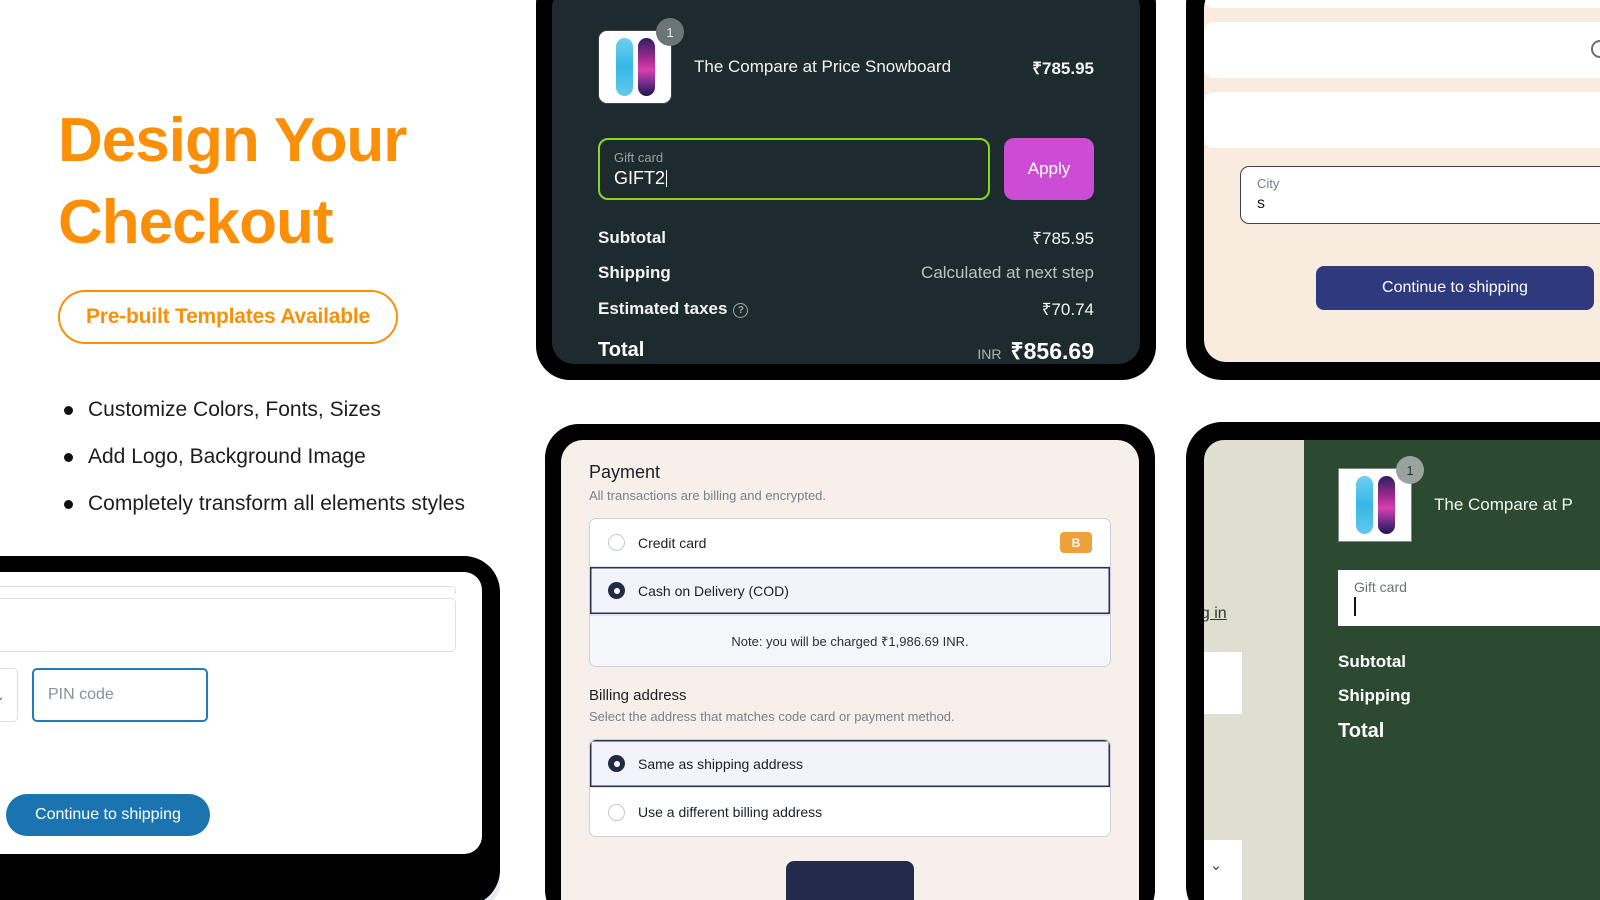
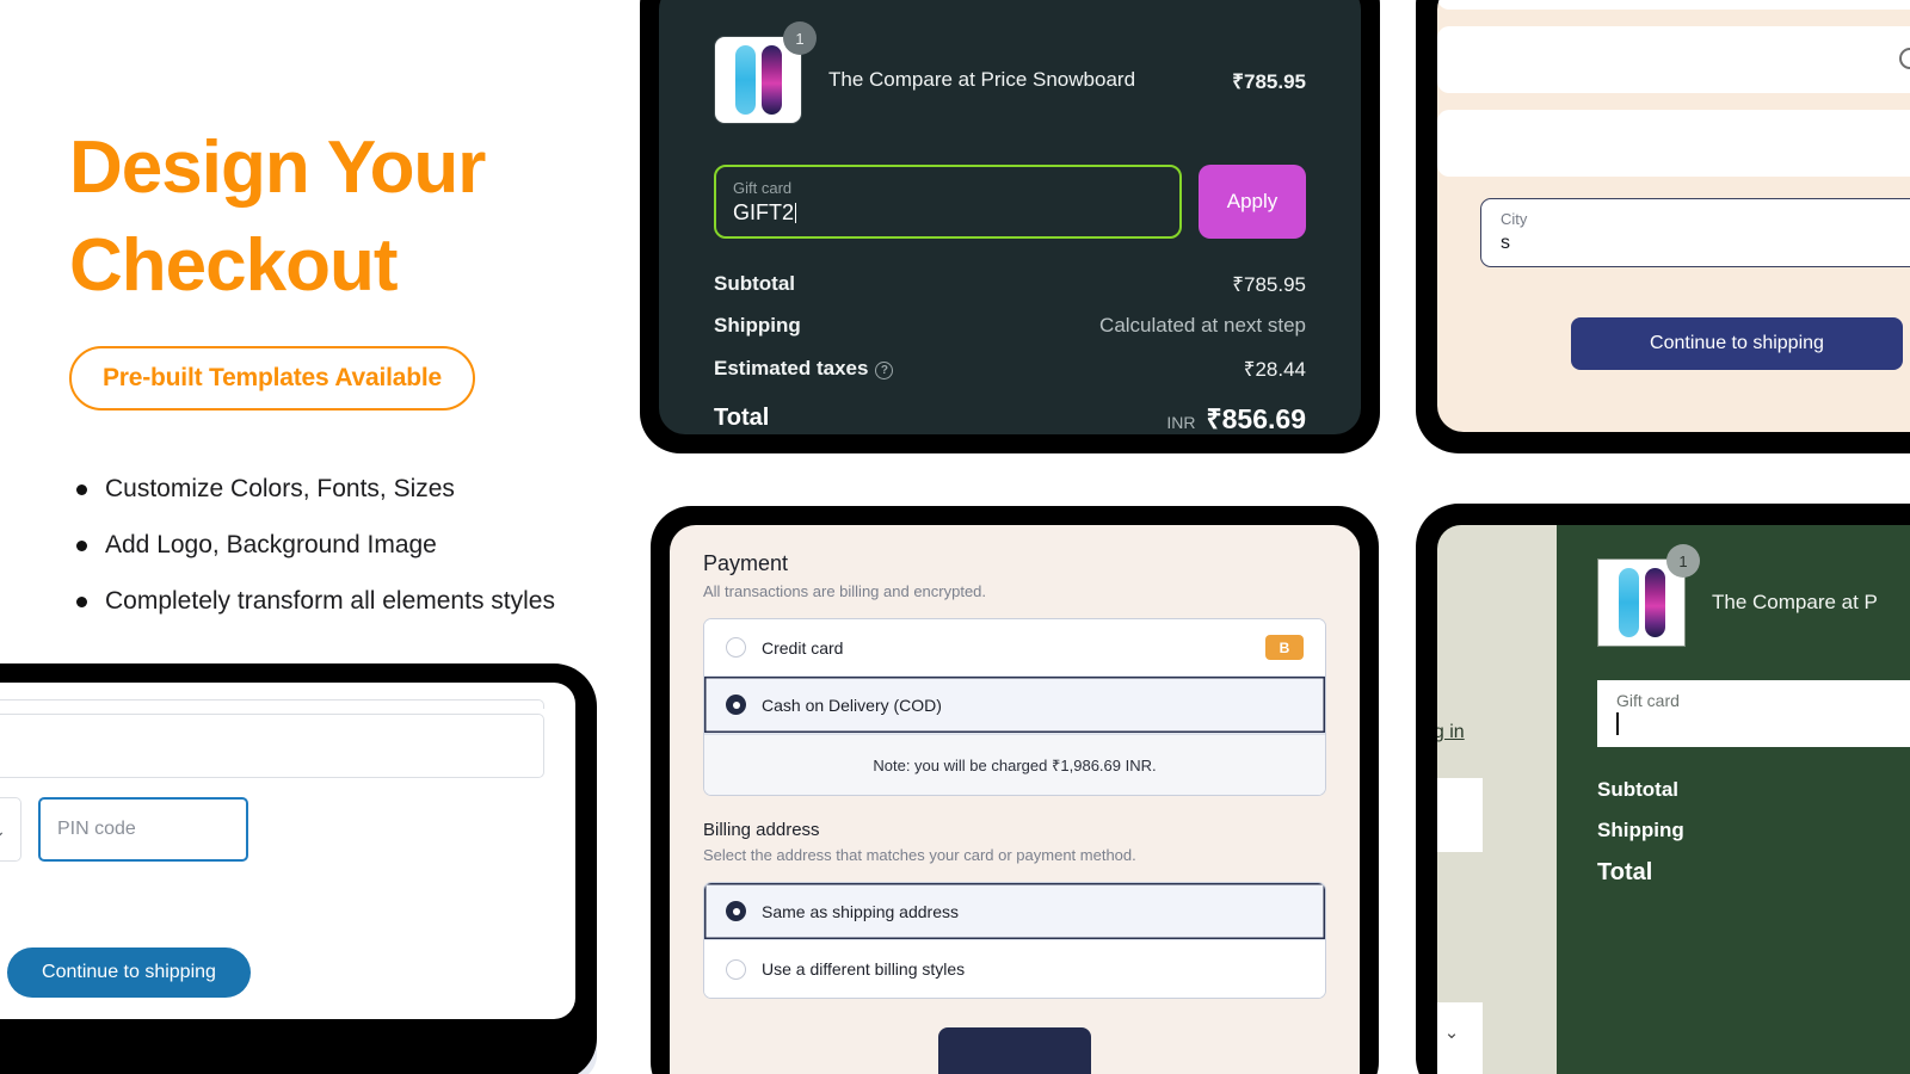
  Design Your
  Checkout
  Pre-built Templates Available
  Customize Colors, Fonts, Sizes
  Add Logo, Background Image
  Completely transform all elements styles
  1
  The Compare at Price Snowboard
  ₹785.95
  Gift card
  GIFT2
  Apply
  Subtotal
  ₹785.95
  Shipping
  Calculated at next step
  Estimated taxes ?
- ₹70.74
+ ₹28.44
  Total
  INR ₹856.69
  Payment
  All transactions are billing and encrypted.
  Credit card
  B
  Cash on Delivery (COD)
  Note: you will be charged ₹1,986.69 INR.
  Billing address
- Select the address that matches code card or payment method.
+ Select the address that matches your card or payment method.
  Same as shipping address
- Use a different billing address
+ Use a different billing styles
  City
  s
  Continue to shipping
  g in
  ⌄
  1
  The Compare at P
  Gift card
  Subtotal
  Shipping
  Total
  PIN code
  Continue to shipping
